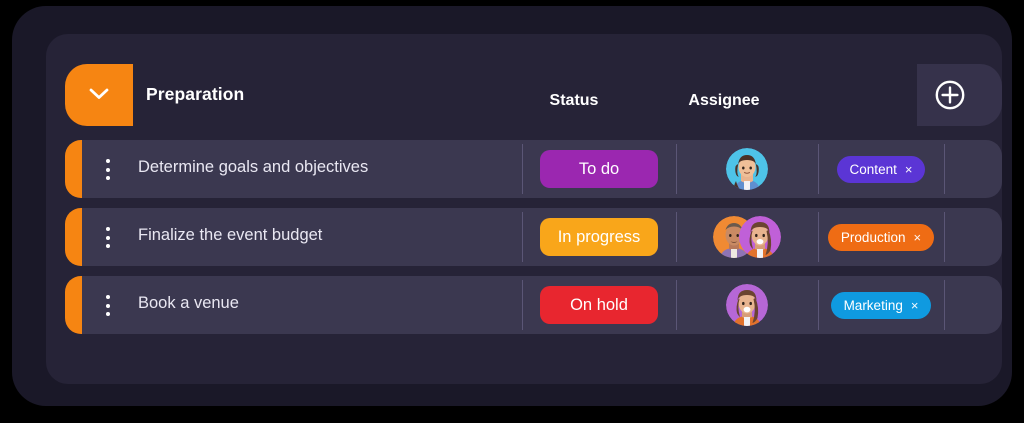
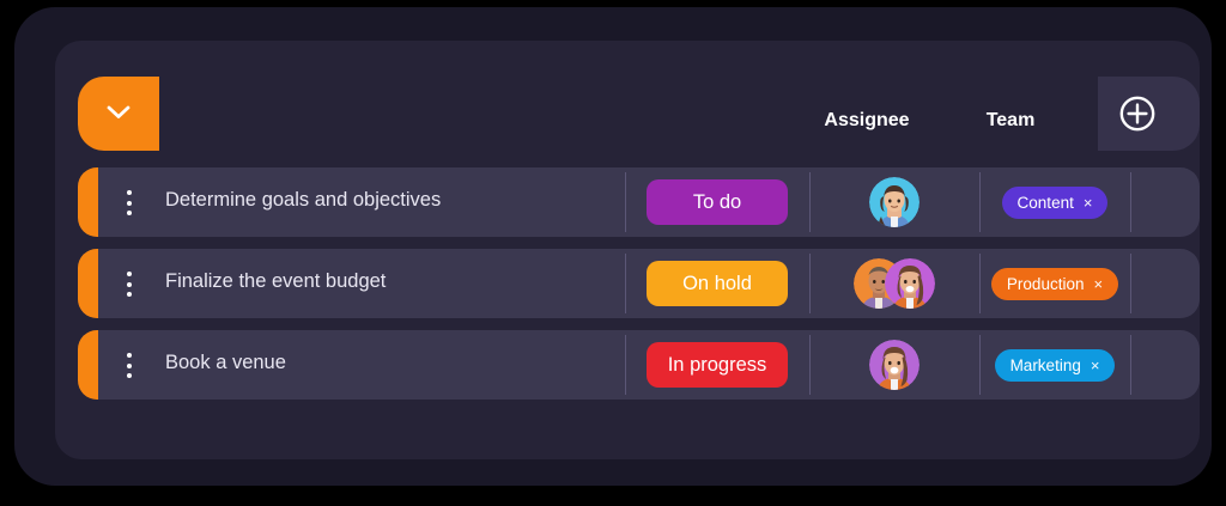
- Preparation
- Status
  Assignee
+ Team
  Determine goals and objectives
  To do
  Content
  ×
  Finalize the event budget
- In progress
+ On hold
  Production
  ×
  Book a venue
- On hold
+ In progress
  Marketing
  ×
